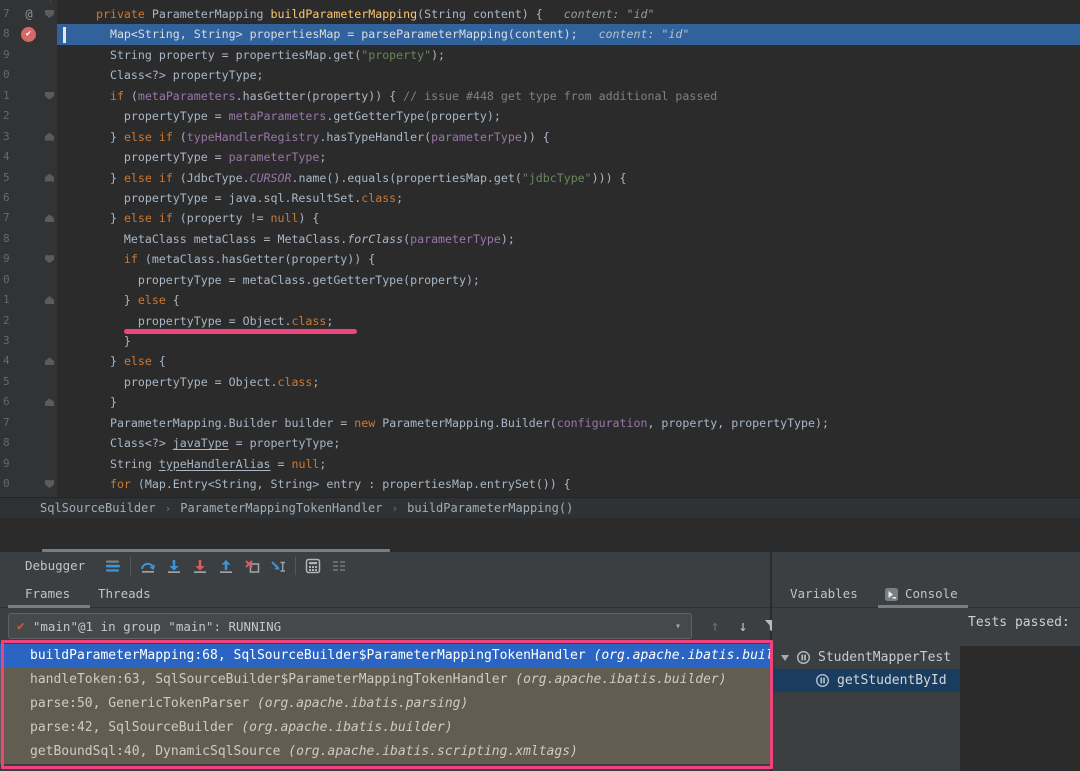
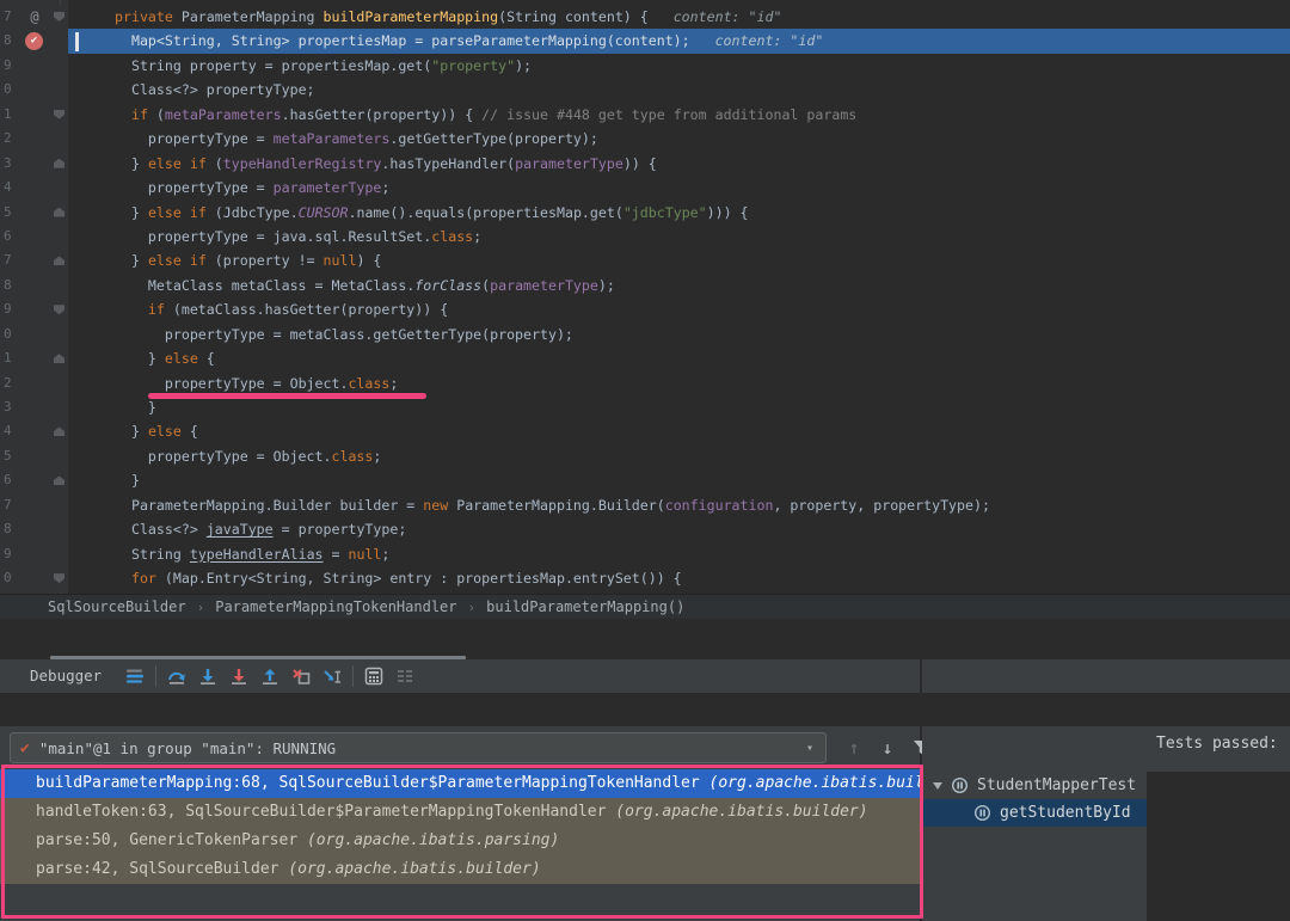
  7
  @
  private ParameterMapping buildParameterMapping(String content) { content: "id"
  8
  ✔
  Map<String, String> propertiesMap = parseParameterMapping(content); content: "id"
  9
  String property = propertiesMap.get("property");
  0
  Class<?> propertyType;
  1
- if (metaParameters.hasGetter(property)) { // issue #448 get type from additional passed
+ if (metaParameters.hasGetter(property)) { // issue #448 get type from additional params
  2
  propertyType = metaParameters.getGetterType(property);
  3
  } else if (typeHandlerRegistry.hasTypeHandler(parameterType)) {
  4
  propertyType = parameterType;
  5
  } else if (JdbcType.CURSOR.name().equals(propertiesMap.get("jdbcType"))) {
  6
  propertyType = java.sql.ResultSet.class;
  7
  } else if (property != null) {
  8
  MetaClass metaClass = MetaClass.forClass(parameterType);
  9
  if (metaClass.hasGetter(property)) {
  0
  propertyType = metaClass.getGetterType(property);
  1
  } else {
  2
  propertyType = Object.class;
  3
  }
  4
  } else {
  5
  propertyType = Object.class;
  6
  }
  7
  ParameterMapping.Builder builder = new ParameterMapping.Builder(configuration, property, propertyType);
  8
  Class<?> javaType = propertyType;
  9
  String typeHandlerAlias = null;
  0
  for (Map.Entry<String, String> entry : propertiesMap.entrySet()) {
  SqlSourceBuilder
  ›
  ParameterMappingTokenHandler
  ›
  buildParameterMapping()
  Debugger
- Frames
- Threads
- Variables
- Console
  ✔
  "main"@1 in group "main": RUNNING
  ▾
  ↑
  ↓
  buildParameterMapping:68, SqlSourceBuilder$ParameterMappingTokenHandler (org.apache.ibatis.buil
  handleToken:63, SqlSourceBuilder$ParameterMappingTokenHandler (org.apache.ibatis.builder)
  parse:50, GenericTokenParser (org.apache.ibatis.parsing)
  parse:42, SqlSourceBuilder (org.apache.ibatis.builder)
- getBoundSql:40, DynamicSqlSource (org.apache.ibatis.scripting.xmltags)
  StudentMapperTest
  getStudentById
  Tests passed:
